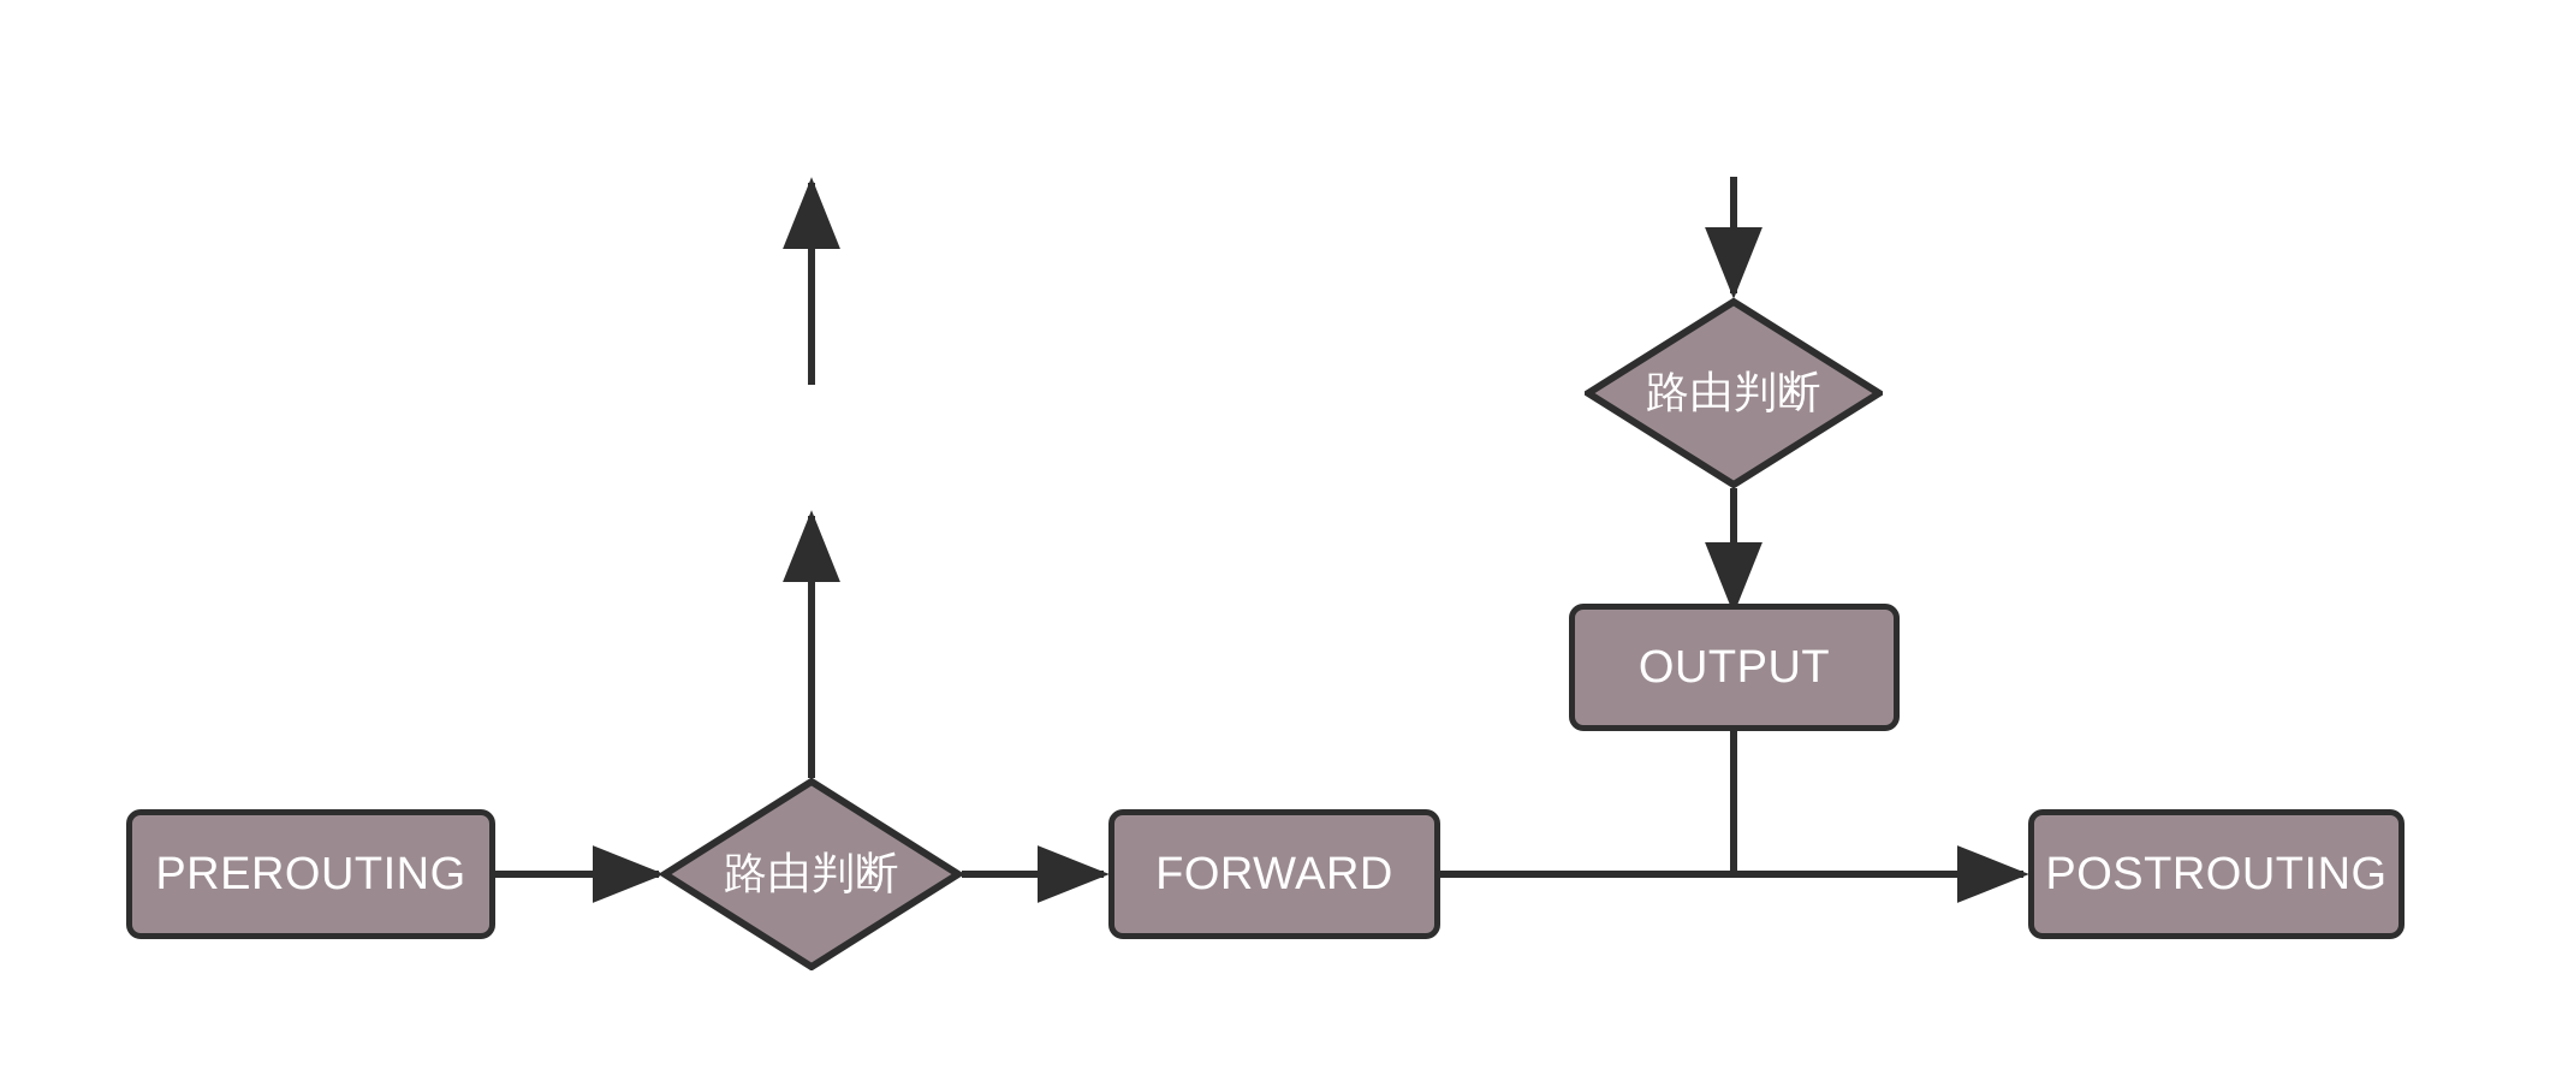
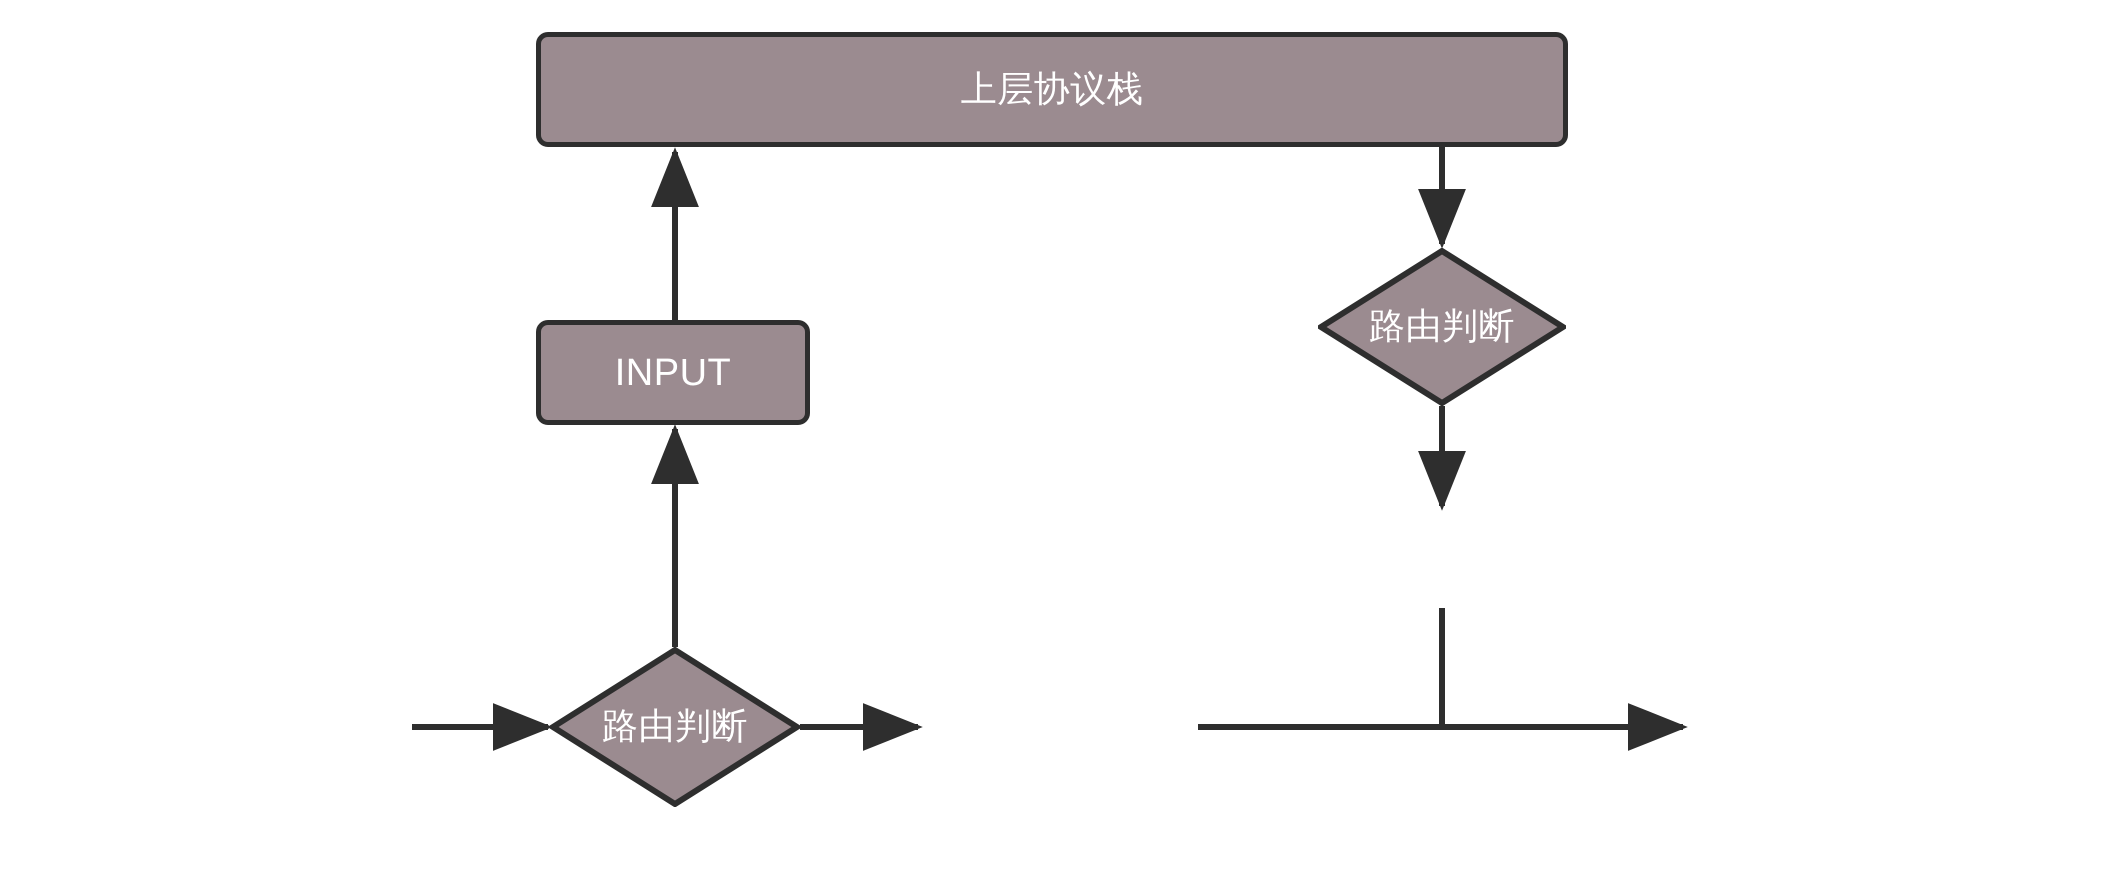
+ 上层协议栈
+ INPUT
  路由判断
- OUTPUT
- PREROUTING
  路由判断
- FORWARD
- POSTROUTING
